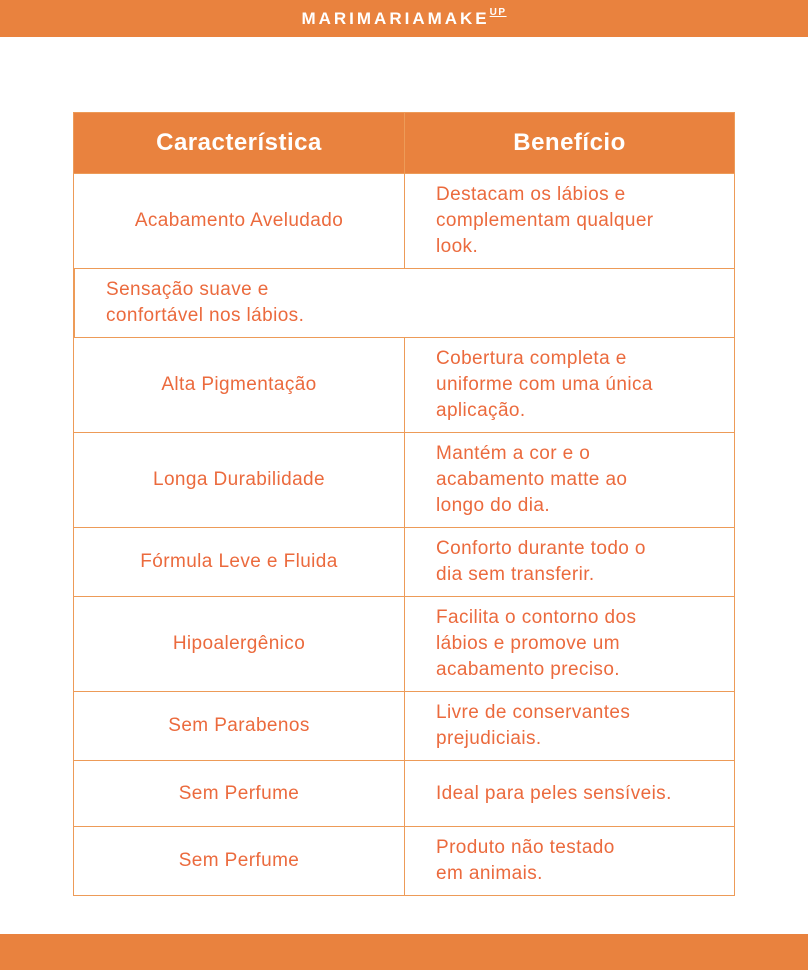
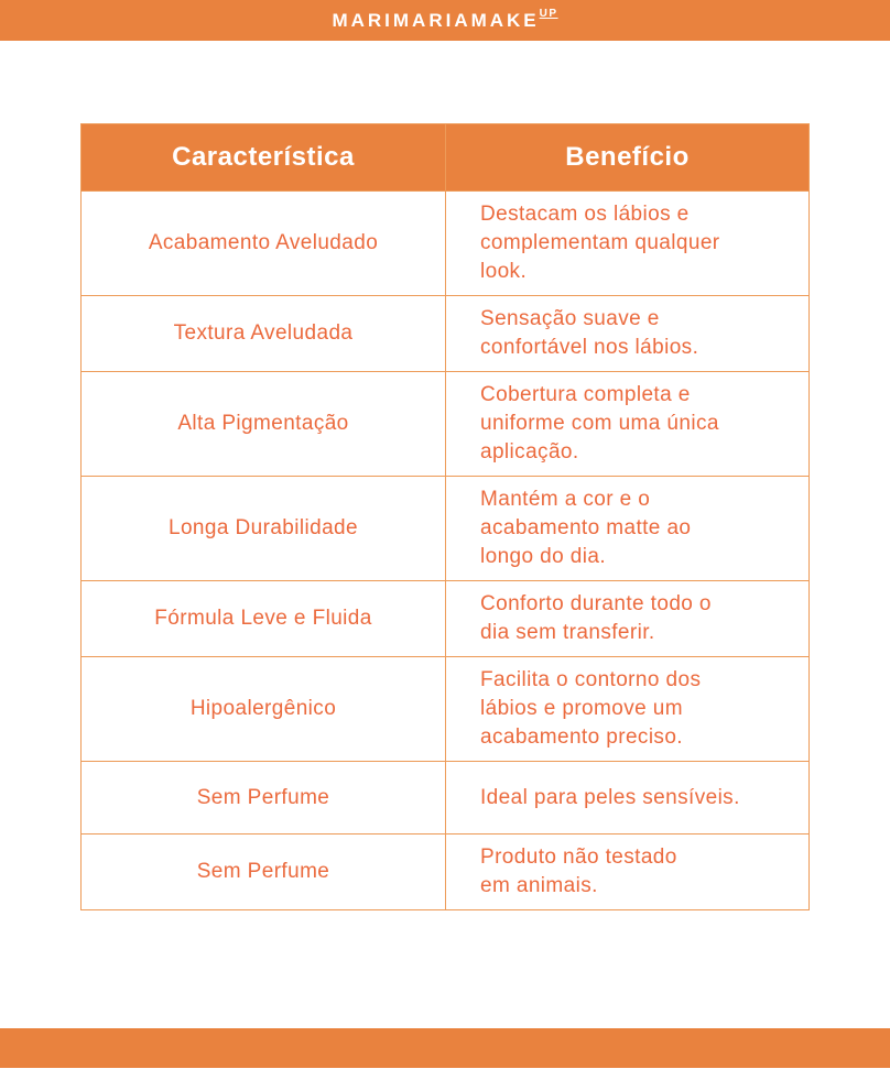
  MARIMARIAMAKE
  UP
  Característica
  Benefício
  Acabamento Aveludado
  Destacam os lábios e
  complementam qualquer
  look.
+ Textura Aveludada
  Sensação suave e
  confortável nos lábios.
  Alta Pigmentação
  Cobertura completa e
  uniforme com uma única
  aplicação.
  Longa Durabilidade
  Mantém a cor e o
  acabamento matte ao
  longo do dia.
  Fórmula Leve e Fluida
  Conforto durante todo o
  dia sem transferir.
  Hipoalergênico
  Facilita o contorno dos
  lábios e promove um
  acabamento preciso.
- Sem Parabenos
- Livre de conservantes
- prejudiciais.
  Sem Perfume
  Ideal para peles sensíveis.
  Sem Perfume
  Produto não testado
  em animais.
